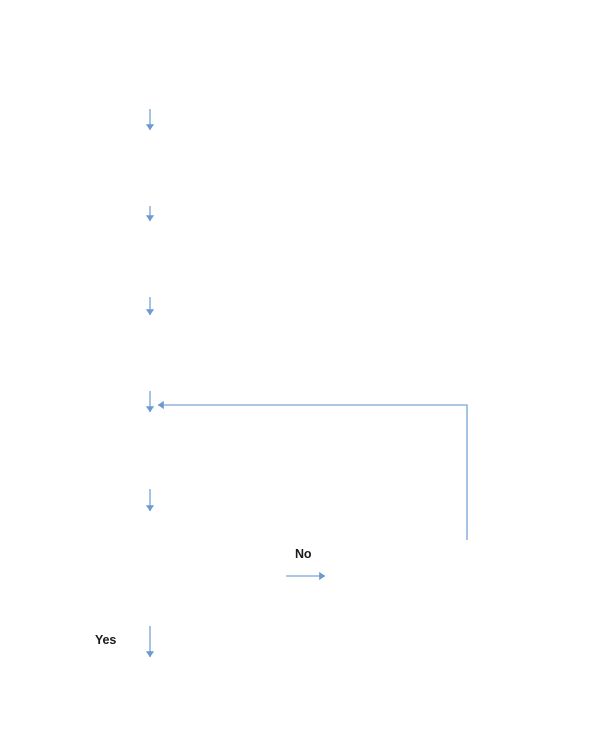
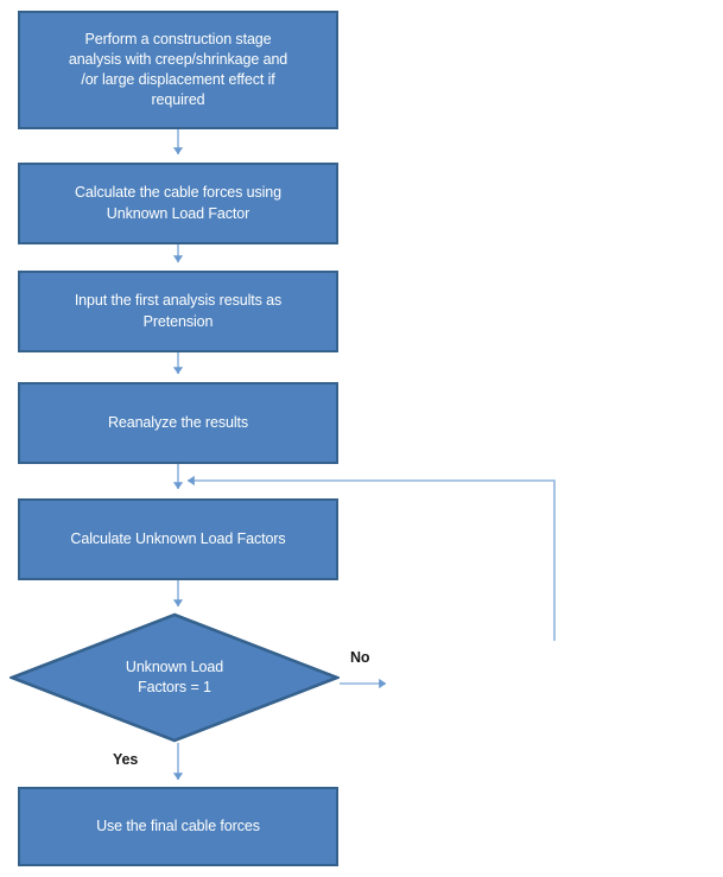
+ Perform a construction stage
+ analysis with creep/shrinkage and
+ /or large displacement effect if
+ required
+ Calculate the cable forces using
+ Unknown Load Factor
+ Input the first analysis results as
+ Pretension
+ Reanalyze the results
+ Calculate Unknown Load Factors
+ Unknown Load
+ Factors = 1
+ Use the final cable forces
  No
  Yes
